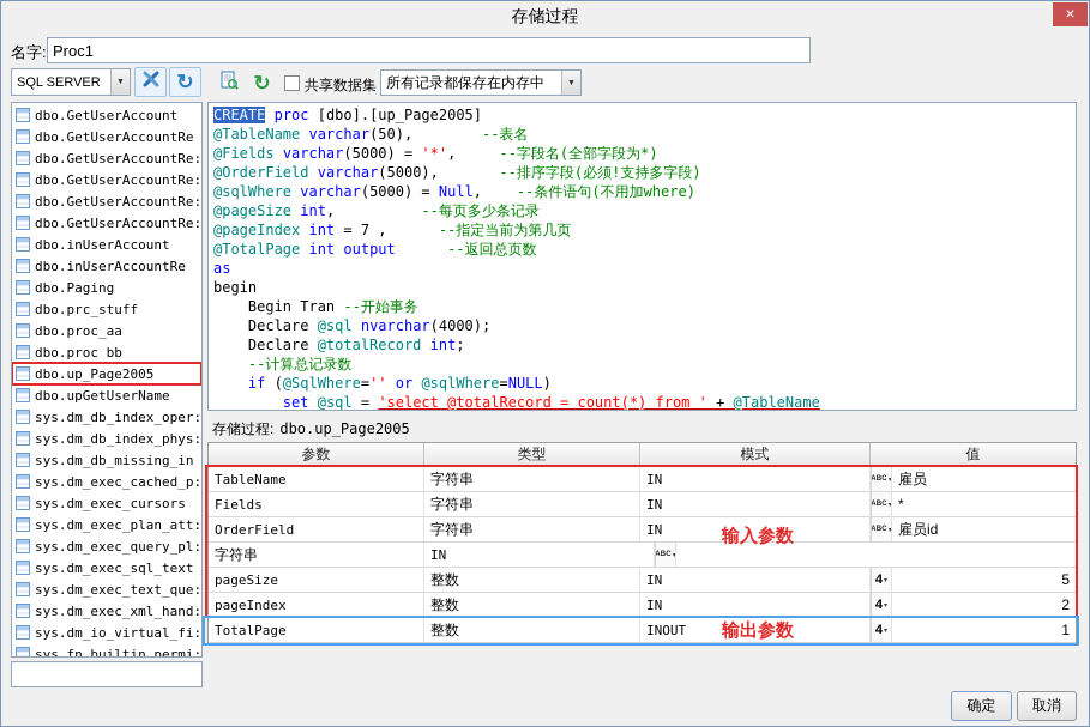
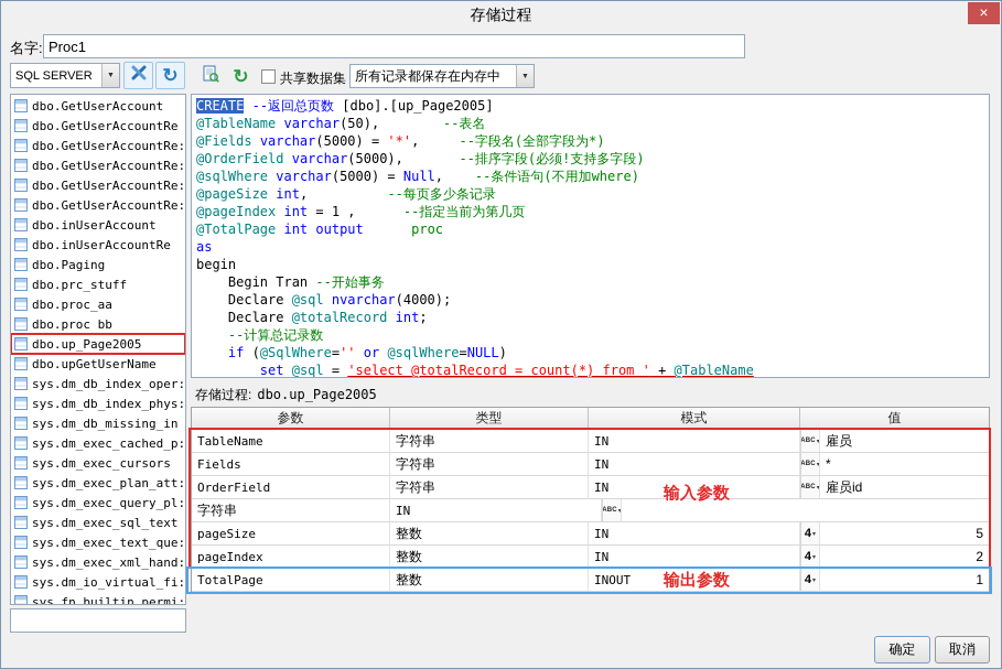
  存储过程
  ×
  名字:
  Proc1
  SQL SERVER
  ↻
  ↻
  共享数据集
  所有记录都保存在内存中
  dbo.GetUserAccount
  dbo.GetUserAccountRe
  dbo.GetUserAccountRe:
  dbo.GetUserAccountRe:
  dbo.GetUserAccountRe:
  dbo.GetUserAccountRe:
  dbo.inUserAccount
  dbo.inUserAccountRe
  dbo.Paging
  dbo.prc_stuff
  dbo.proc_aa
  dbo.proc bb
  dbo.up_Page2005
  dbo.upGetUserName
  sys.dm_db_index_oper:
  sys.dm_db_index_phys:
  sys.dm_db_missing_in
  sys.dm_exec_cached_p:
  sys.dm_exec_cursors
  sys.dm_exec_plan_att:
  sys.dm_exec_query_pl:
  sys.dm_exec_sql_text
  sys.dm_exec_text_que:
  sys.dm_exec_xml_hand:
  sys.dm_io_virtual_fi:
  sys.fn_builtin_permi:
- CREATE proc [dbo].[up_Page2005]
+ CREATE --返回总页数 [dbo].[up_Page2005]
  @TableName varchar(50), --表名
  @Fields varchar(5000) = '*', --字段名(全部字段为*)
  @OrderField varchar(5000), --排序字段(必须!支持多字段)
  @sqlWhere varchar(5000) = Null, --条件语句(不用加where)
  @pageSize int, --每页多少条记录
- @pageIndex int = 7 , --指定当前为第几页
+ @pageIndex int = 1 , --指定当前为第几页
- @TotalPage int output --返回总页数
+ @TotalPage int output proc
  as
  begin
  Begin Tran --开始事务
  Declare @sql nvarchar(4000);
  Declare @totalRecord int;
  --计算总记录数
  if (@SqlWhere='' or @sqlWhere=NULL)
  set @sql = 'select @totalRecord = count(*) from ' + @TableName
  存储过程: dbo.up_Page2005
  参数
  类型
  模式
  值
  TableName
  字符串
  IN
  雇员
  Fields
  字符串
  IN
  *
  OrderField
  字符串
  IN
  雇员id
  字符串
  IN
  pageSize
  整数
  IN
  4
  5
  pageIndex
  整数
  IN
  4
  2
  TotalPage
  整数
  INOUT
  4
  1
  输入参数
  输出参数
  确定
  取消
